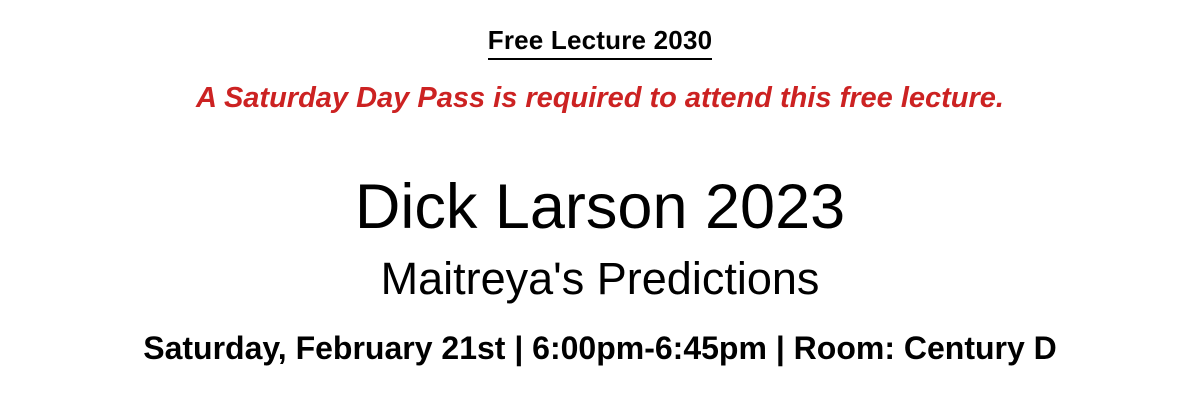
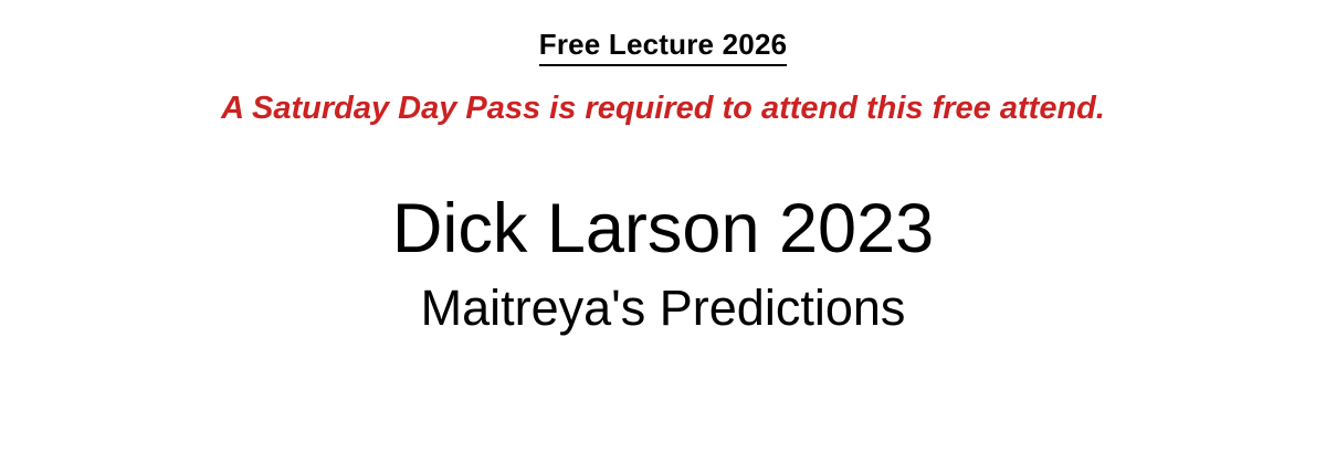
- Free Lecture 2030
+ Free Lecture 2026
- A Saturday Day Pass is required to attend this free lecture.
+ A Saturday Day Pass is required to attend this free attend.
  Dick Larson 2023
  Maitreya's Predictions
- Saturday, February 21st | 6:00pm-6:45pm | Room: Century D
